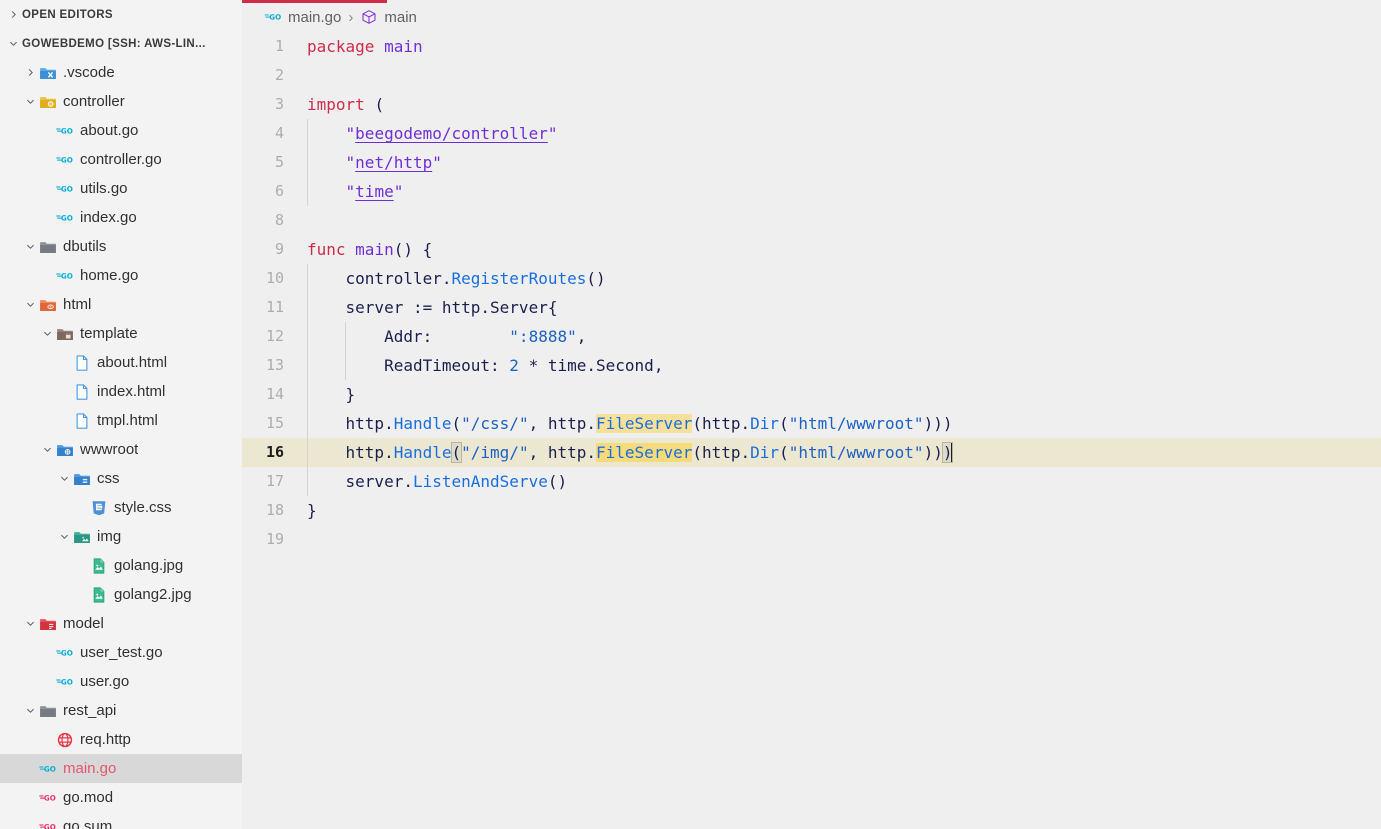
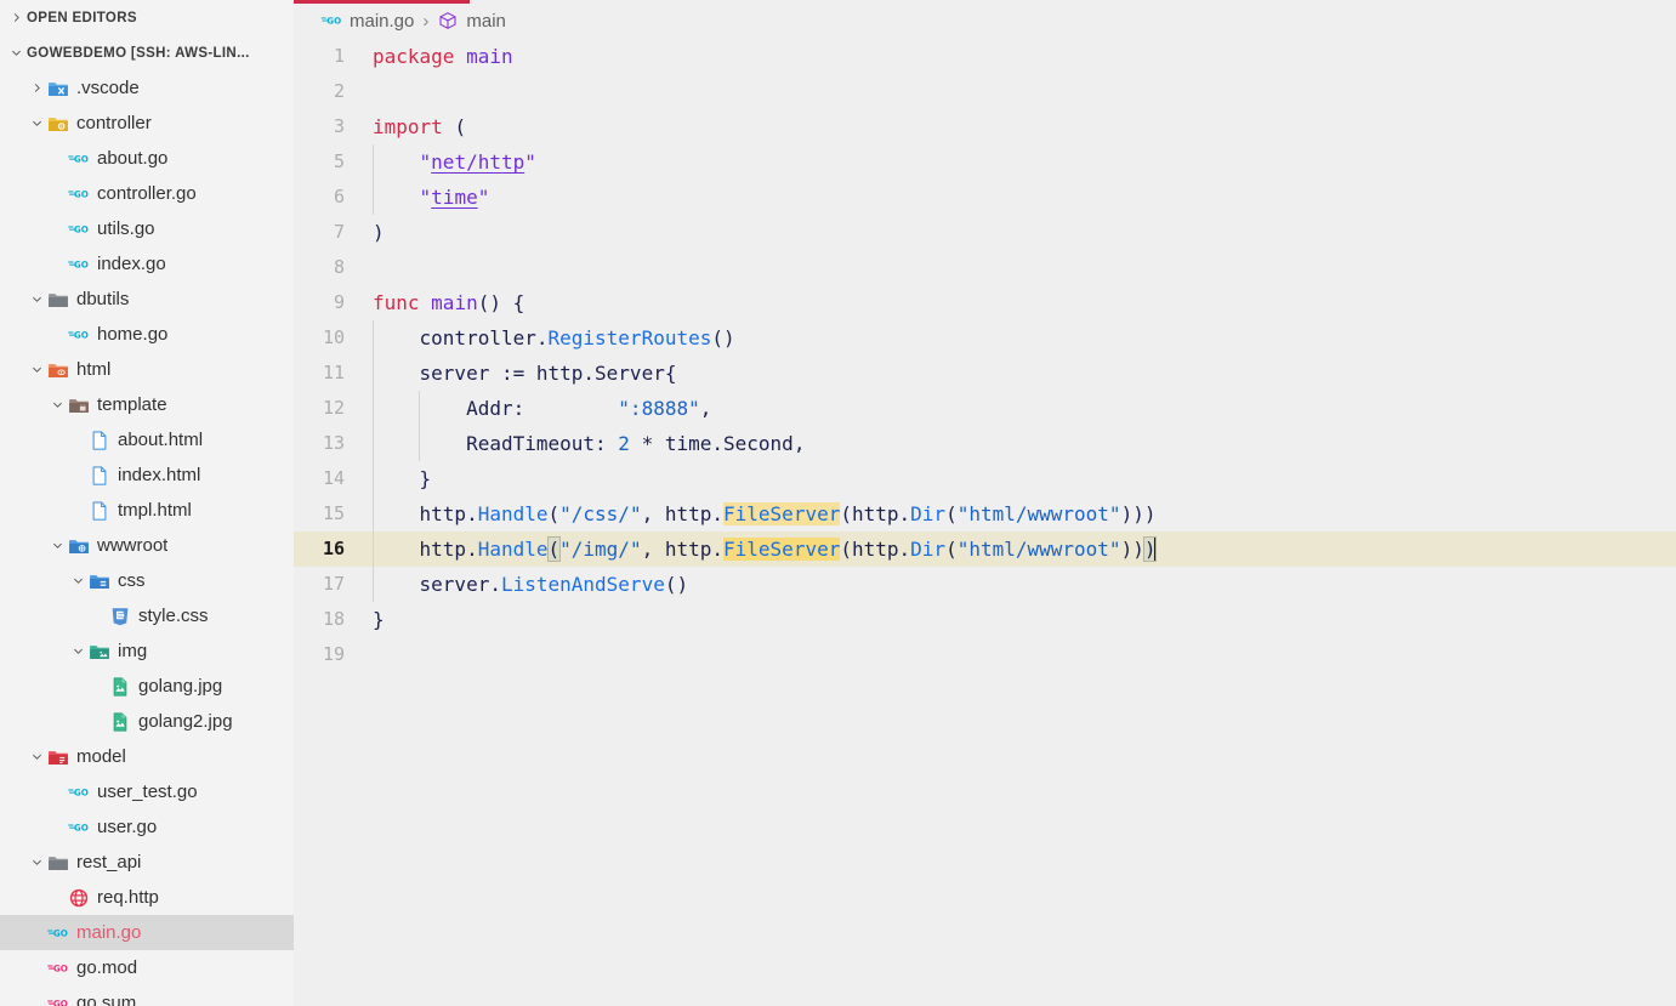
  OPEN EDITORS
  GOWEBDEMO [SSH: AWS-LIN...
  .vscode
  controller
  GO
  about.go
  GO
  controller.go
  GO
  utils.go
  GO
  index.go
  dbutils
  GO
  home.go
  html
  template
  about.html
  index.html
  tmpl.html
  wwwroot
  css
  style.css
  img
  golang.jpg
  golang2.jpg
  model
  GO
  user_test.go
  GO
  user.go
  rest_api
  req.http
  GO
  main.go
  GO
  go.mod
  GO
  go.sum
  GO
  main.go
  ›
  main
  1
  package main
  2
  3
  import (
- 4
- "beegodemo/controller"
  5
  "net/http"
  6
  "time"
+ 7
+ )
  8
  9
  func main() {
  10
  controller.RegisterRoutes()
  11
  server := http.Server{
  12
  Addr: ":8888",
  13
  ReadTimeout: 2 * time.Second,
  14
  }
  15
  http.Handle("/css/", http.FileServer(http.Dir("html/wwwroot")))
  16
  http.Handle("/img/", http.FileServer(http.Dir("html/wwwroot")))
  17
  server.ListenAndServe()
  18
  }
  19
